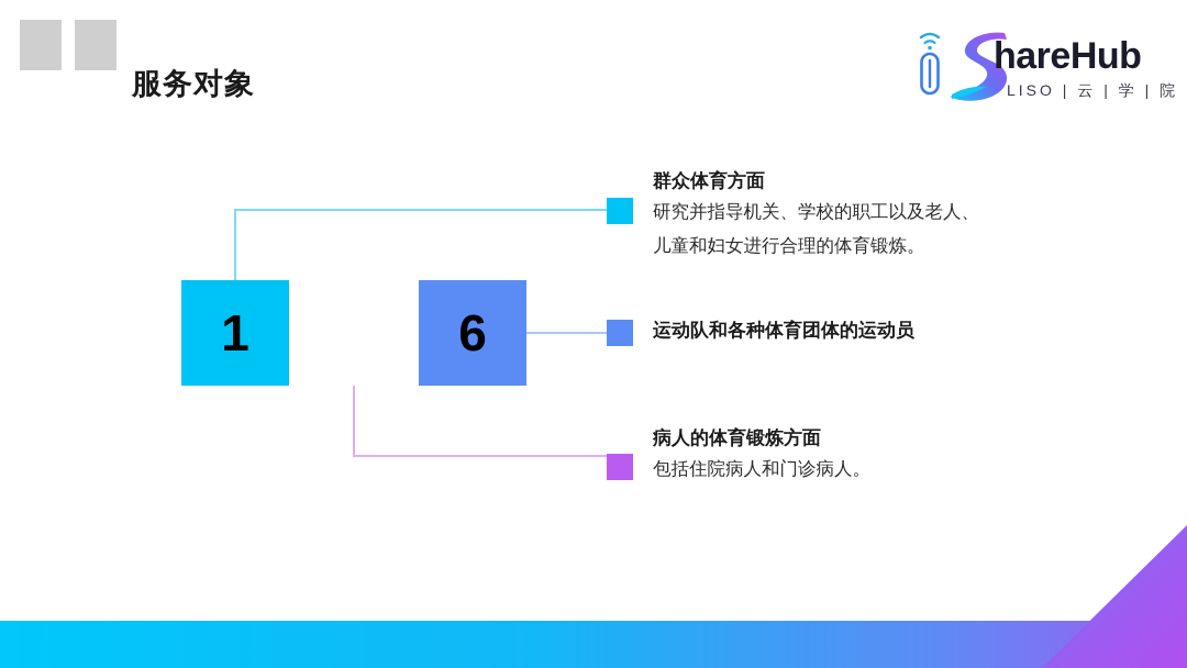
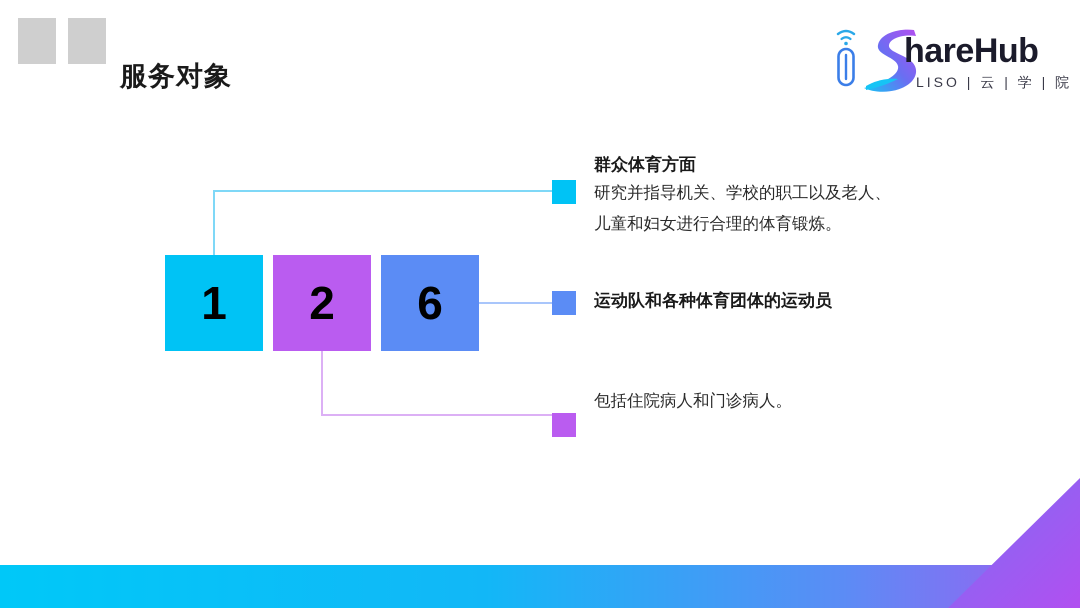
  服务对象
  hareHub
  LISO | 云 | 学 | 院
  1
+ 2
  6
  群众体育方面
  研究并指导机关、学校的职工以及老人、
  儿童和妇女进行合理的体育锻炼。
  运动队和各种体育团体的运动员
- 病人的体育锻炼方面
  包括住院病人和门诊病人。
